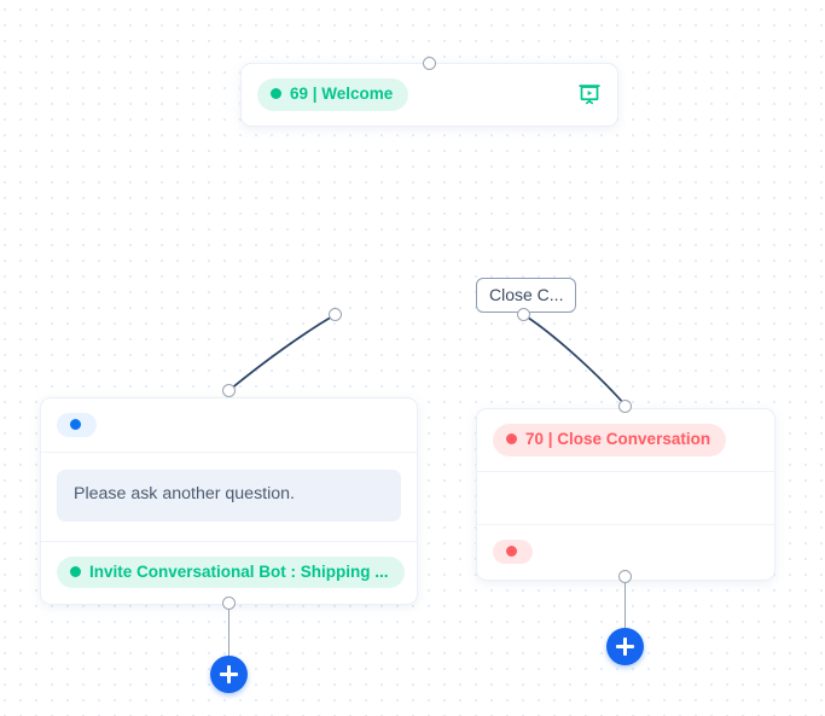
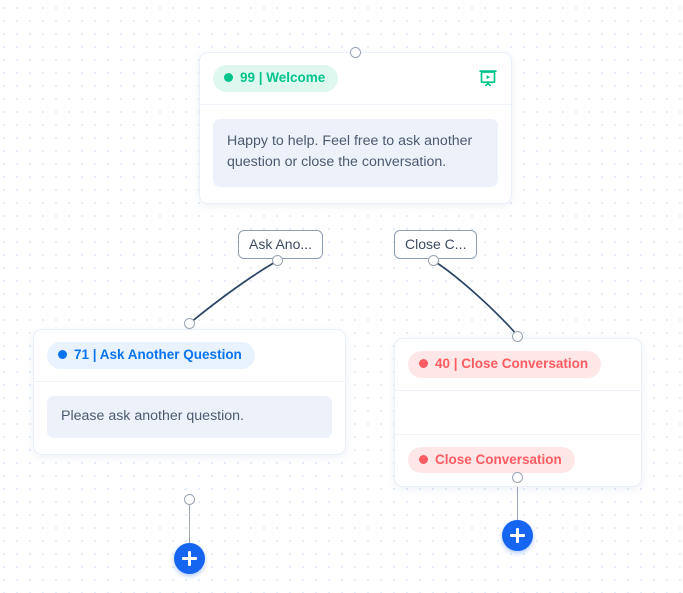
- 69 | Welcome
+ 99 | Welcome
+ Happy to help. Feel free to ask another question or close the conversation.
+ Ask Ano...
  Close C...
+ 71 | Ask Another Question
  Please ask another question.
- Invite Conversational Bot : Shipping ...
- 70 | Close Conversation
+ 40 | Close Conversation
+ Close Conversation
